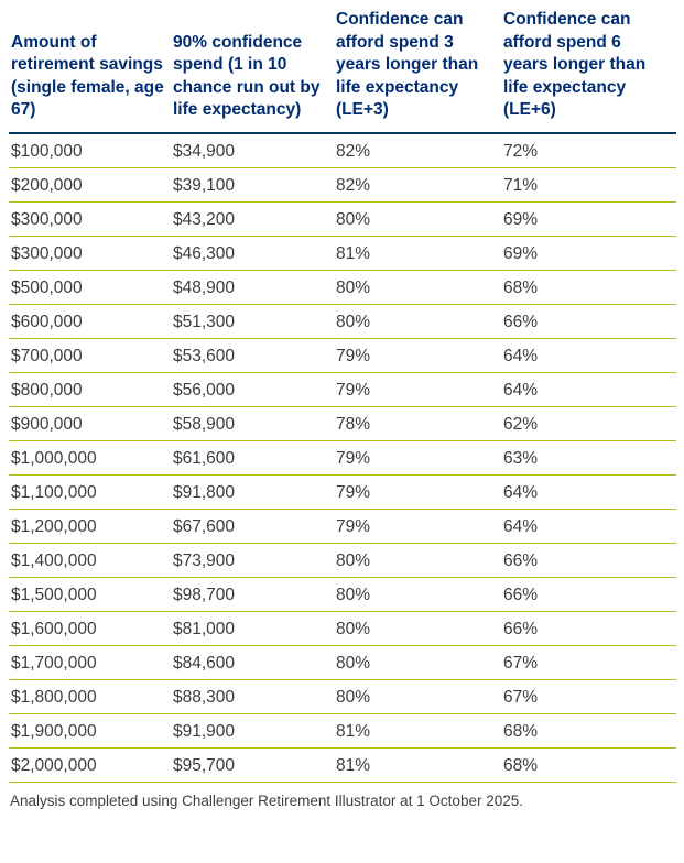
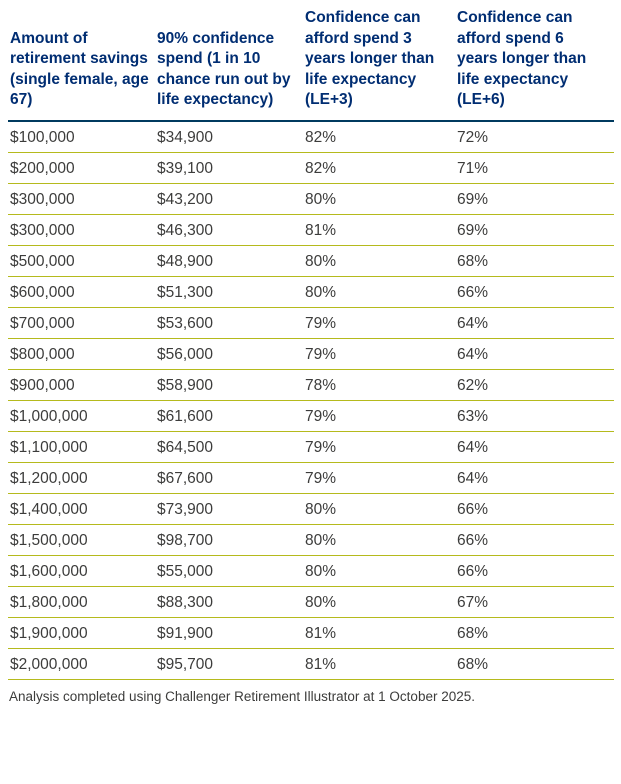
  Amount of retirement savings (single female, age 67)	90% confidence spend (1 in 10 chance run out by life expectancy)	Confidence can afford spend 3 years longer than life expectancy (LE+3)	Confidence can afford spend 6 years longer than life expectancy (LE+6)
  $100,000	$34,900	82%	72%
  $200,000	$39,100	82%	71%
  $300,000	$43,200	80%	69%
  $300,000	$46,300	81%	69%
  $500,000	$48,900	80%	68%
  $600,000	$51,300	80%	66%
  $700,000	$53,600	79%	64%
  $800,000	$56,000	79%	64%
  $900,000	$58,900	78%	62%
  $1,000,000	$61,600	79%	63%
- $1,100,000	$91,800	79%	64%
+ $1,100,000	$64,500	79%	64%
  $1,200,000	$67,600	79%	64%
  $1,400,000	$73,900	80%	66%
  $1,500,000	$98,700	80%	66%
- $1,600,000	$81,000	80%	66%
+ $1,600,000	$55,000	80%	66%
- $1,700,000	$84,600	80%	67%
  $1,800,000	$88,300	80%	67%
  $1,900,000	$91,900	81%	68%
  $2,000,000	$95,700	81%	68%
  Analysis completed using Challenger Retirement Illustrator at 1 October 2025.
